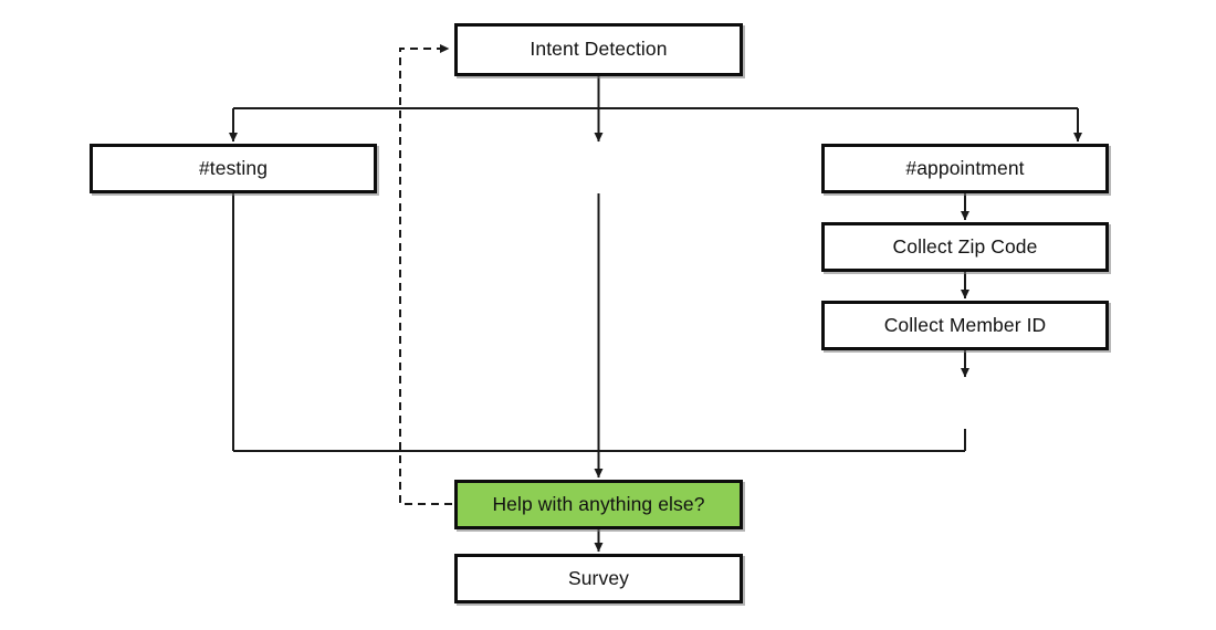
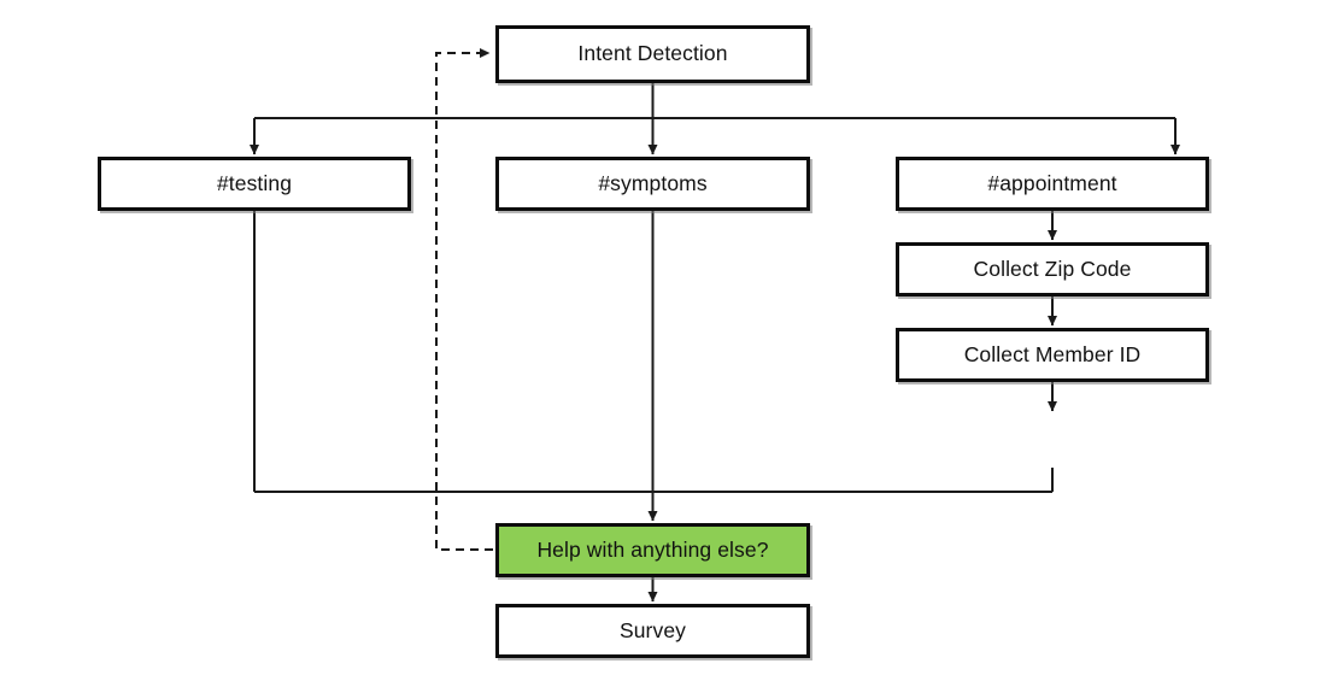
  Intent Detection
  #testing
+ #symptoms
  #appointment
  Collect Zip Code
  Collect Member ID
  Help with anything else?
  Survey
